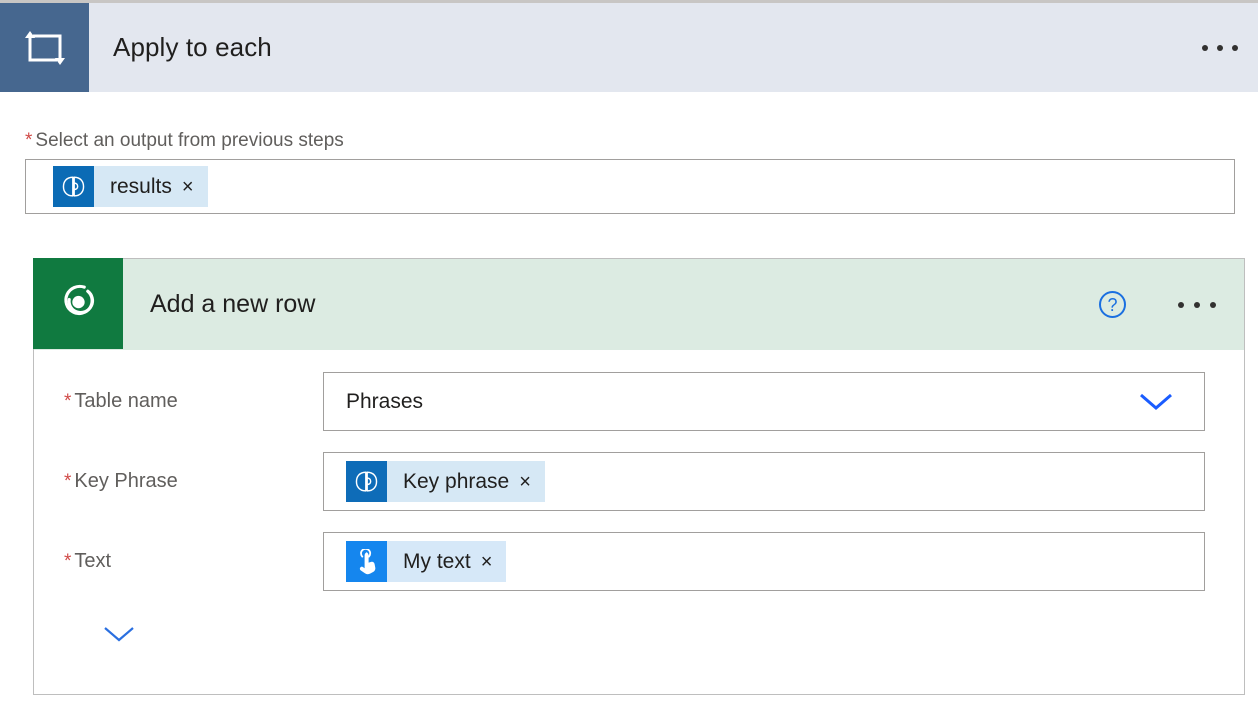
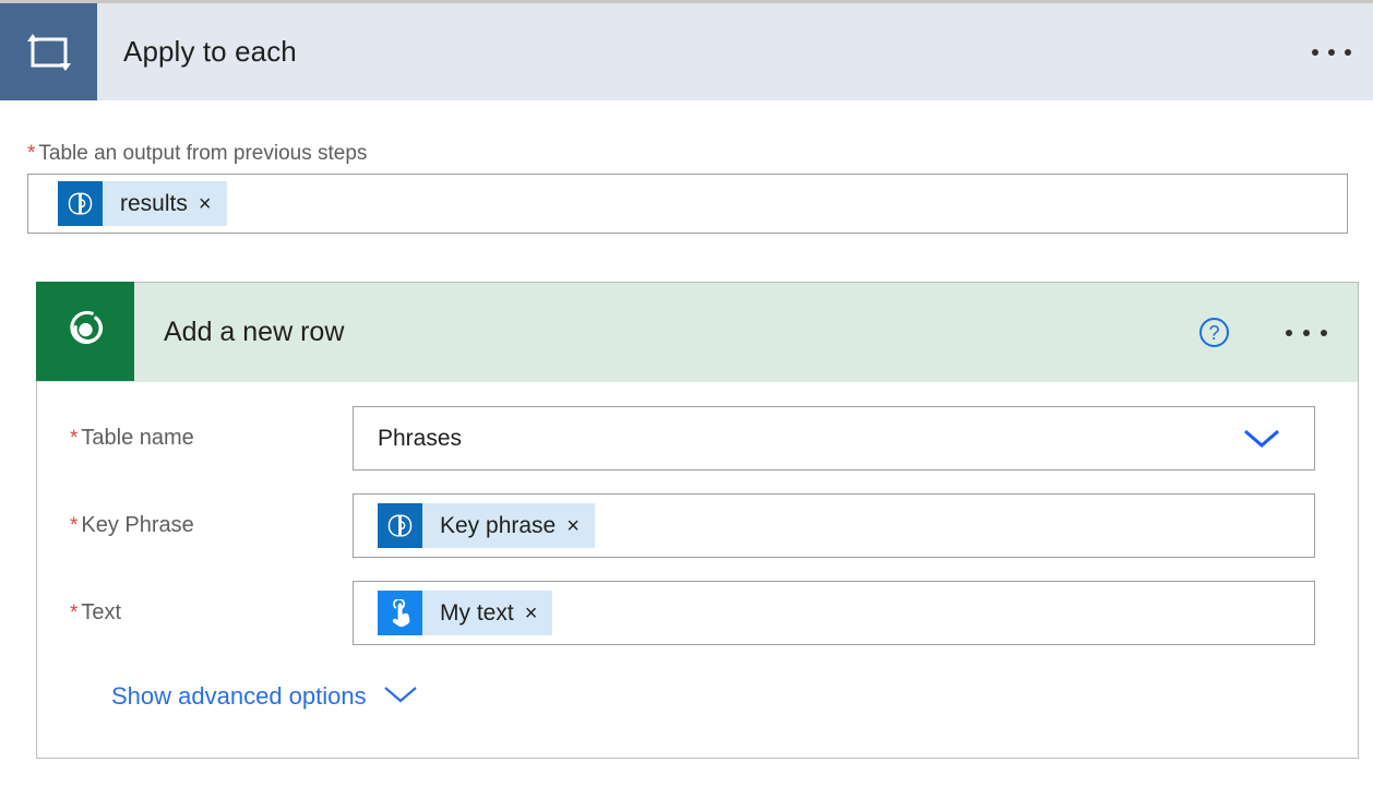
  Apply to each
- * Select an output from previous steps
+ * Table an output from previous steps
  results
  ×
  Add a new row
  ?
  * Table name
  Phrases
  * Key Phrase
  Key phrase
  ×
  * Text
  My text
  ×
+ Show advanced options
